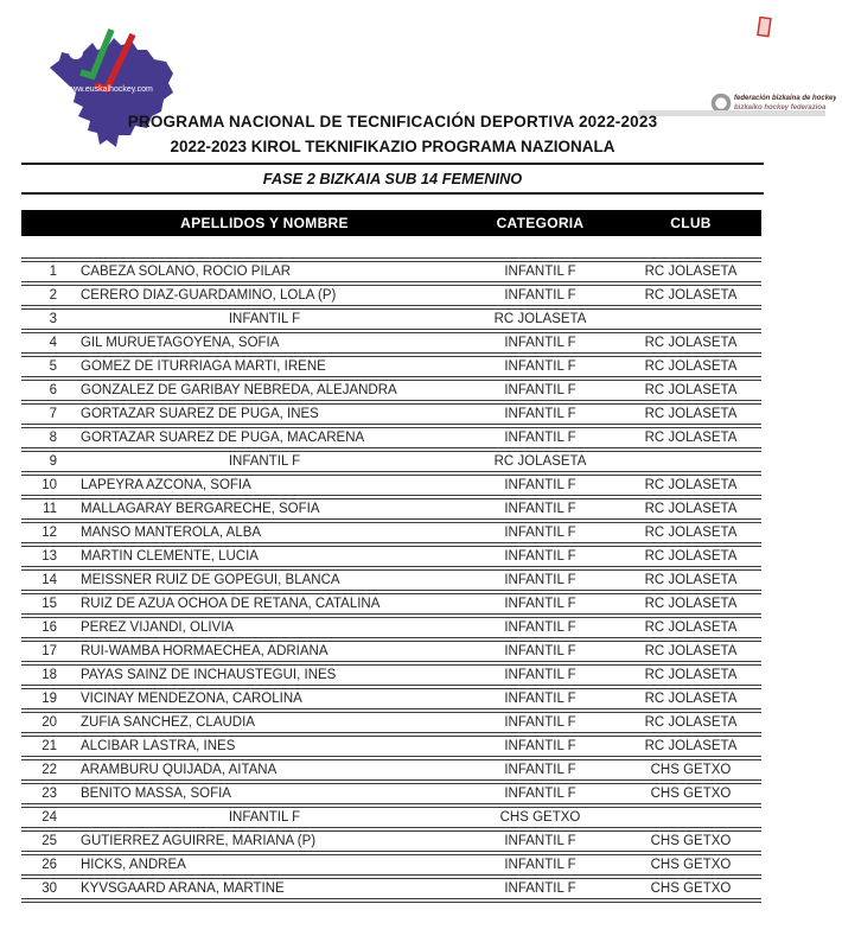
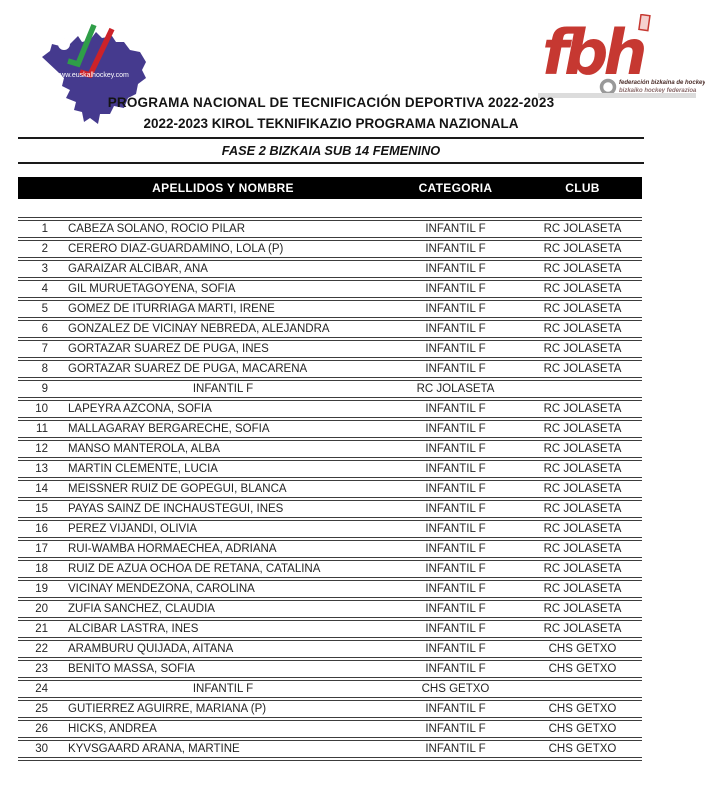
+ fbh
  PROGRAMA NACIONAL DE TECNIFICACIÓN DEPORTIVA 2022-2023
  2022-2023 KIROL TEKNIFIKAZIO PROGRAMA NAZIONALA
  FASE 2 BIZKAIA SUB 14 FEMENINO
  APELLIDOS Y NOMBRE
  CATEGORIA
  CLUB
  1
  CABEZA SOLANO, ROCIO PILAR
  INFANTIL F
  RC JOLASETA
  2
  CERERO DIAZ-GUARDAMINO, LOLA (P)
  INFANTIL F
  RC JOLASETA
  3
+ GARAIZAR ALCIBAR, ANA
  INFANTIL F
  RC JOLASETA
  4
  GIL MURUETAGOYENA, SOFIA
  INFANTIL F
  RC JOLASETA
  5
  GOMEZ DE ITURRIAGA MARTI, IRENE
  INFANTIL F
  RC JOLASETA
  6
- GONZALEZ DE GARIBAY NEBREDA, ALEJANDRA
+ GONZALEZ DE VICINAY NEBREDA, ALEJANDRA
  INFANTIL F
  RC JOLASETA
  7
  GORTAZAR SUAREZ DE PUGA, INES
  INFANTIL F
  RC JOLASETA
  8
  GORTAZAR SUAREZ DE PUGA, MACARENA
  INFANTIL F
  RC JOLASETA
  9
  INFANTIL F
  RC JOLASETA
  10
  LAPEYRA AZCONA, SOFIA
  INFANTIL F
  RC JOLASETA
  11
  MALLAGARAY BERGARECHE, SOFIA
  INFANTIL F
  RC JOLASETA
  12
  MANSO MANTEROLA, ALBA
  INFANTIL F
  RC JOLASETA
  13
  MARTIN CLEMENTE, LUCIA
  INFANTIL F
  RC JOLASETA
  14
  MEISSNER RUIZ DE GOPEGUI, BLANCA
  INFANTIL F
  RC JOLASETA
  15
- RUIZ DE AZUA OCHOA DE RETANA, CATALINA
+ PAYAS SAINZ DE INCHAUSTEGUI, INES
  INFANTIL F
  RC JOLASETA
  16
  PEREZ VIJANDI, OLIVIA
  INFANTIL F
  RC JOLASETA
  17
  RUI-WAMBA HORMAECHEA, ADRIANA
  INFANTIL F
  RC JOLASETA
  18
- PAYAS SAINZ DE INCHAUSTEGUI, INES
+ RUIZ DE AZUA OCHOA DE RETANA, CATALINA
  INFANTIL F
  RC JOLASETA
  19
  VICINAY MENDEZONA, CAROLINA
  INFANTIL F
  RC JOLASETA
  20
  ZUFIA SANCHEZ, CLAUDIA
  INFANTIL F
  RC JOLASETA
  21
  ALCIBAR LASTRA, INES
  INFANTIL F
  RC JOLASETA
  22
  ARAMBURU QUIJADA, AITANA
  INFANTIL F
  CHS GETXO
  23
  BENITO MASSA, SOFIA
  INFANTIL F
  CHS GETXO
  24
  INFANTIL F
  CHS GETXO
  25
  GUTIERREZ AGUIRRE, MARIANA (P)
  INFANTIL F
  CHS GETXO
  26
  HICKS, ANDREA
  INFANTIL F
  CHS GETXO
  30
  KYVSGAARD ARANA, MARTINE
  INFANTIL F
  CHS GETXO
